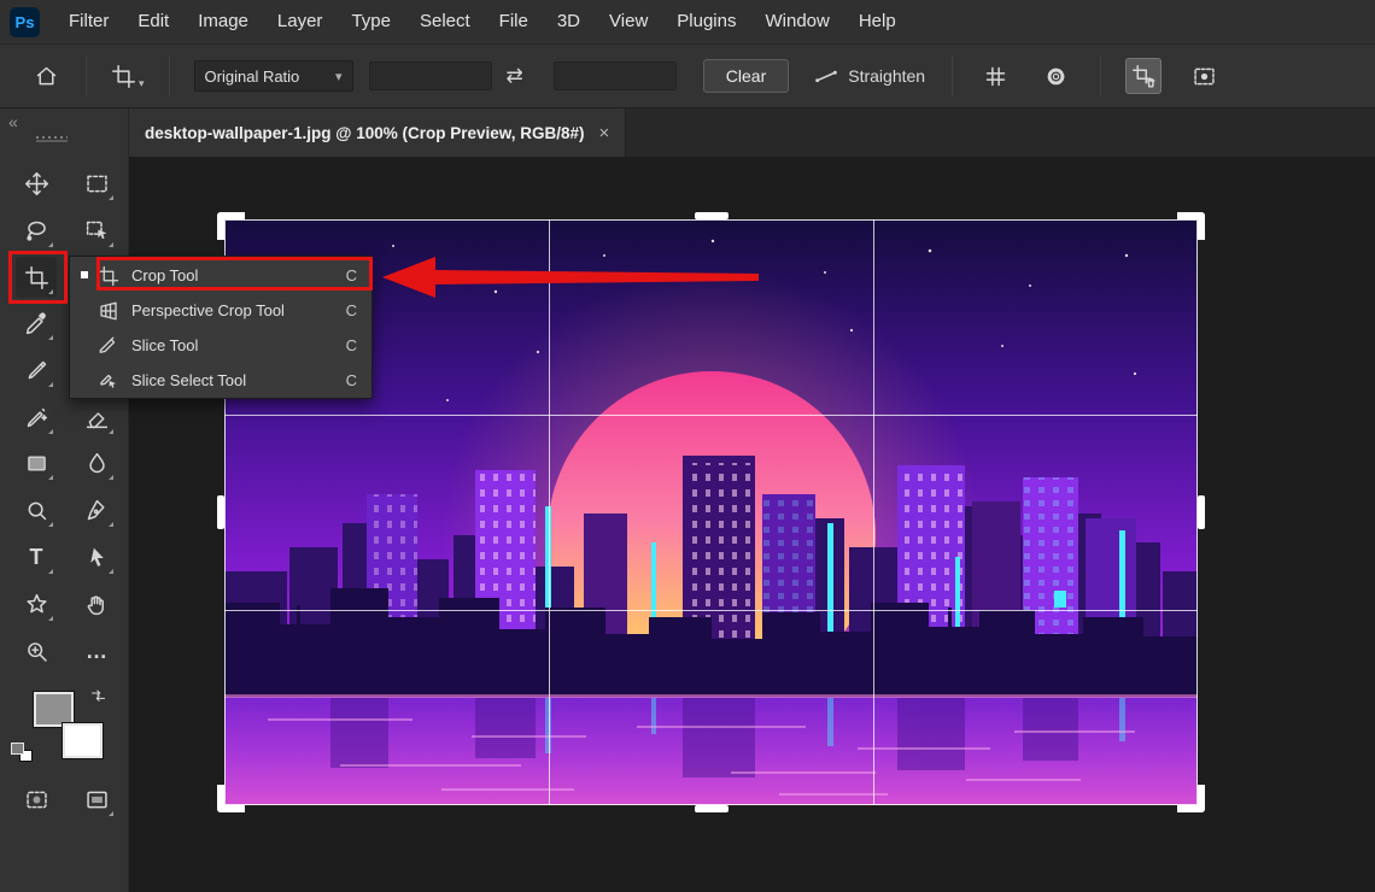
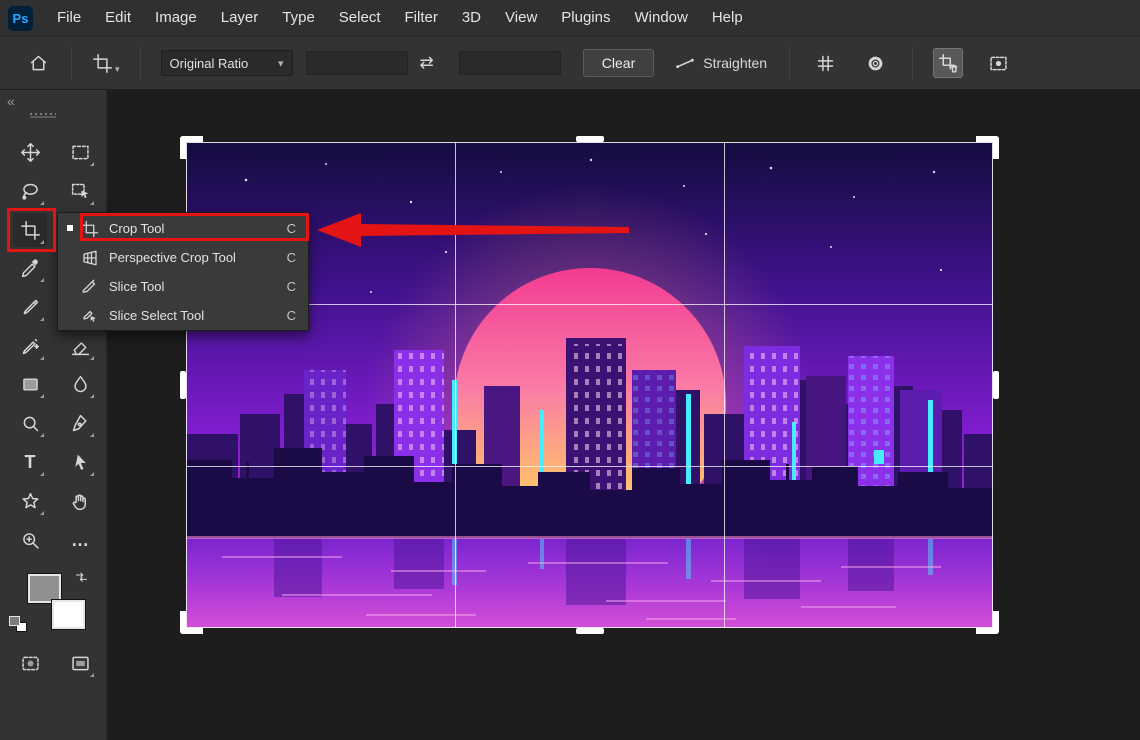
  Ps
- Filter
+ File
  Edit
  Image
  Layer
  Type
  Select
- File
+ Filter
  3D
  View
  Plugins
  Window
  Help
  ▾
  Original Ratio
  ▾
  ⇄
  Clear
  Straighten
  «
  T
  …
- desktop-wallpaper-1.jpg @ 100% (Crop Preview, RGB/8#)
- ×
  Crop Tool
  C
  Perspective Crop Tool
  C
  Slice Tool
  C
  Slice Select Tool
  C
